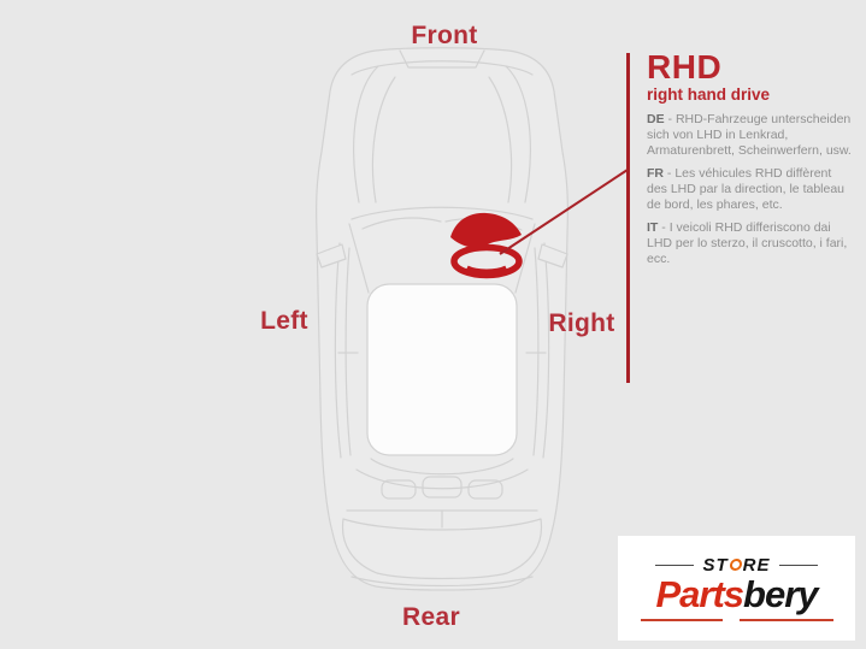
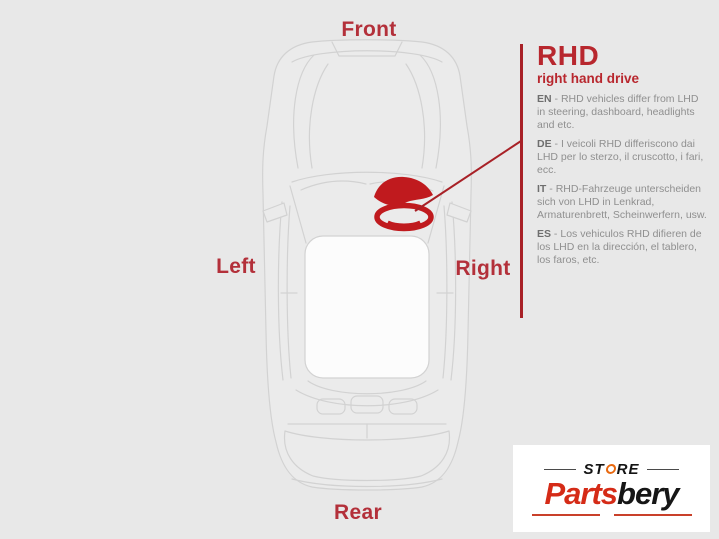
  Front
  Left
  Right
  Rear
  RHD
  right hand drive
+ EN - RHD vehicles differ from LHD in steering, dashboard, headlights and etc.
- DE - RHD-Fahrzeuge unterscheiden sich von LHD in Lenkrad, Armaturenbrett, Scheinwerfern, usw.
+ DE - I veicoli RHD differiscono dai LHD per lo sterzo, il cruscotto, i fari, ecc.
- FR - Les véhicules RHD diffèrent des LHD par la direction, le tableau de bord, les phares, etc.
- IT - I veicoli RHD differiscono dai LHD per lo sterzo, il cruscotto, i fari, ecc.
+ IT - RHD-Fahrzeuge unterscheiden sich von LHD in Lenkrad, Armaturenbrett, Scheinwerfern, usw.
+ ES - Los vehiculos RHD difieren de los LHD en la dirección, el tablero, los faros, etc.
  ST
  RE
  Partsbery
